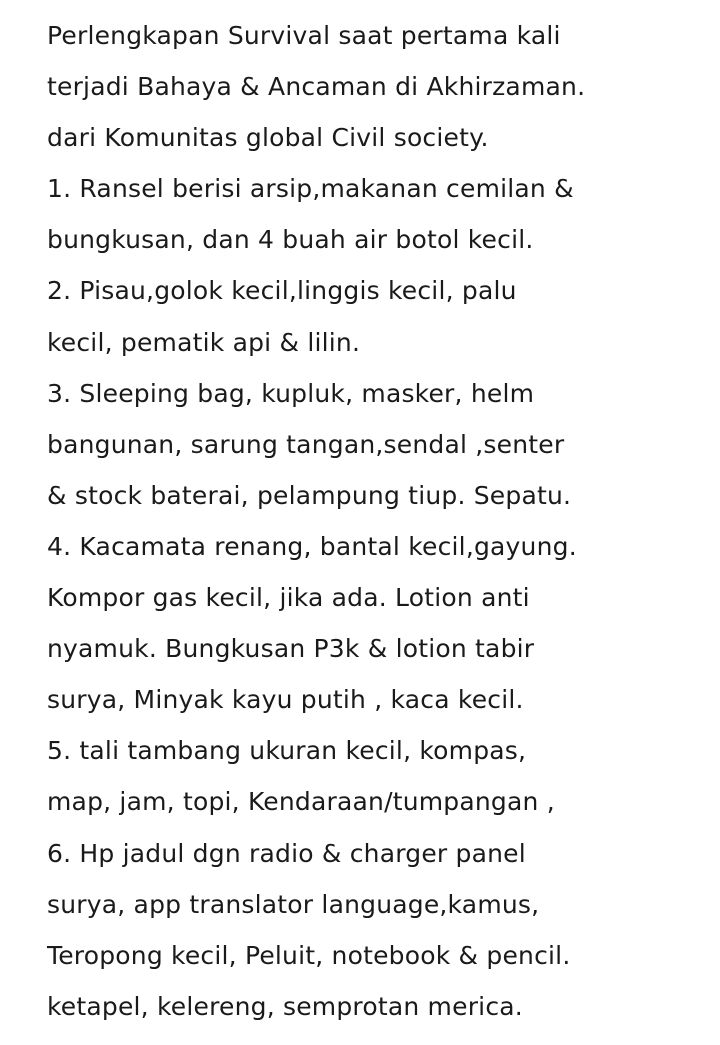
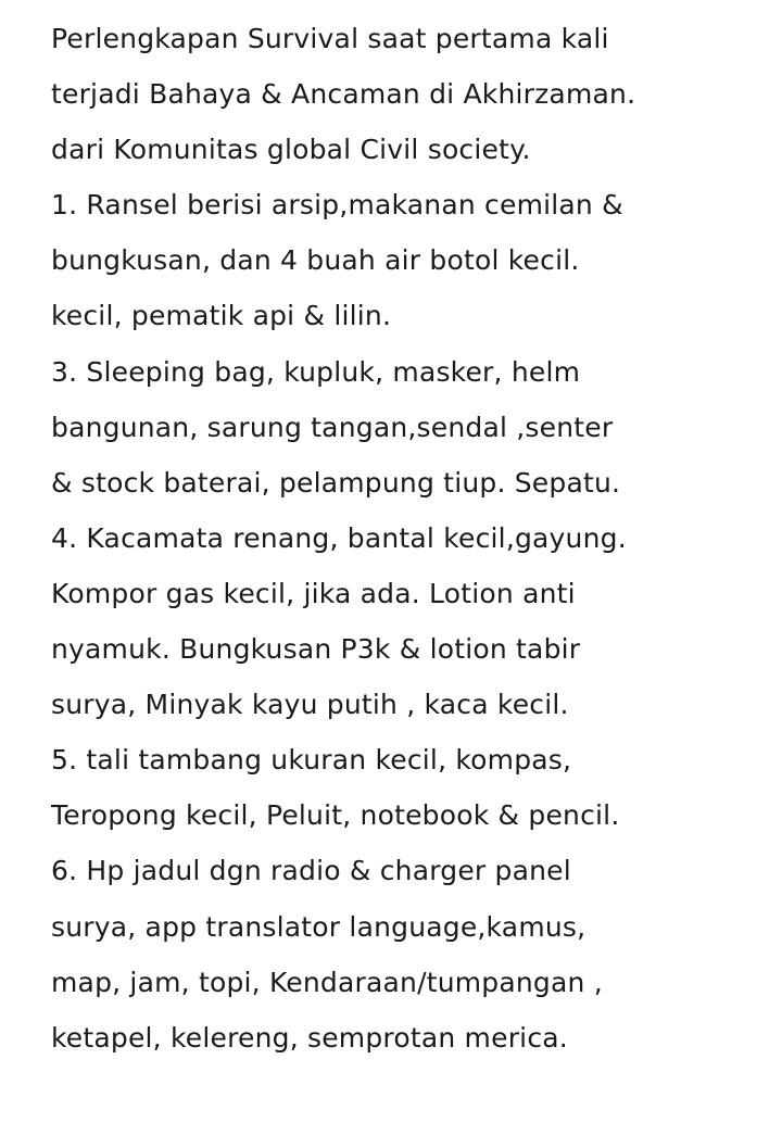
  Perlengkapan Survival saat pertama kali
  terjadi Bahaya & Ancaman di Akhirzaman.
  dari Komunitas global Civil society.
  1. Ransel berisi arsip,makanan cemilan &
  bungkusan, dan 4 buah air botol kecil.
- 2. Pisau,golok kecil,linggis kecil, palu
  kecil, pematik api & lilin.
  3. Sleeping bag, kupluk, masker, helm
  bangunan, sarung tangan,sendal ,senter
  & stock baterai, pelampung tiup. Sepatu.
  4. Kacamata renang, bantal kecil,gayung.
  Kompor gas kecil, jika ada. Lotion anti
  nyamuk. Bungkusan P3k & lotion tabir
  surya, Minyak kayu putih , kaca kecil.
  5. tali tambang ukuran kecil, kompas,
- map, jam, topi, Kendaraan/tumpangan ,
+ Teropong kecil, Peluit, notebook & pencil.
  6. Hp jadul dgn radio & charger panel
  surya, app translator language,kamus,
- Teropong kecil, Peluit, notebook & pencil.
+ map, jam, topi, Kendaraan/tumpangan ,
  ketapel, kelereng, semprotan merica.
